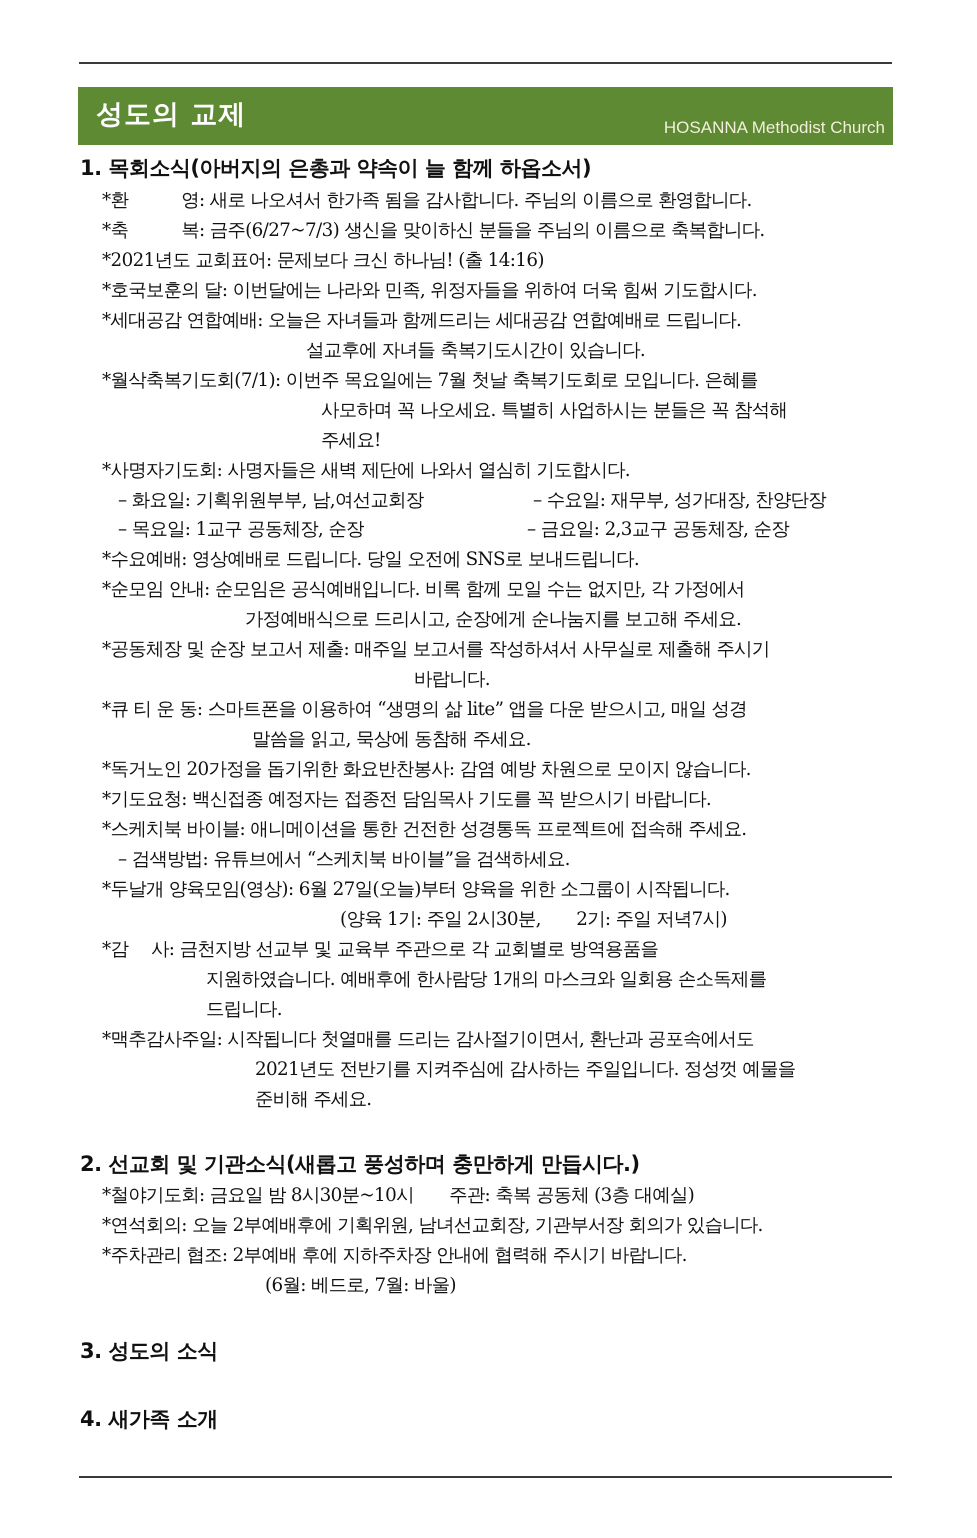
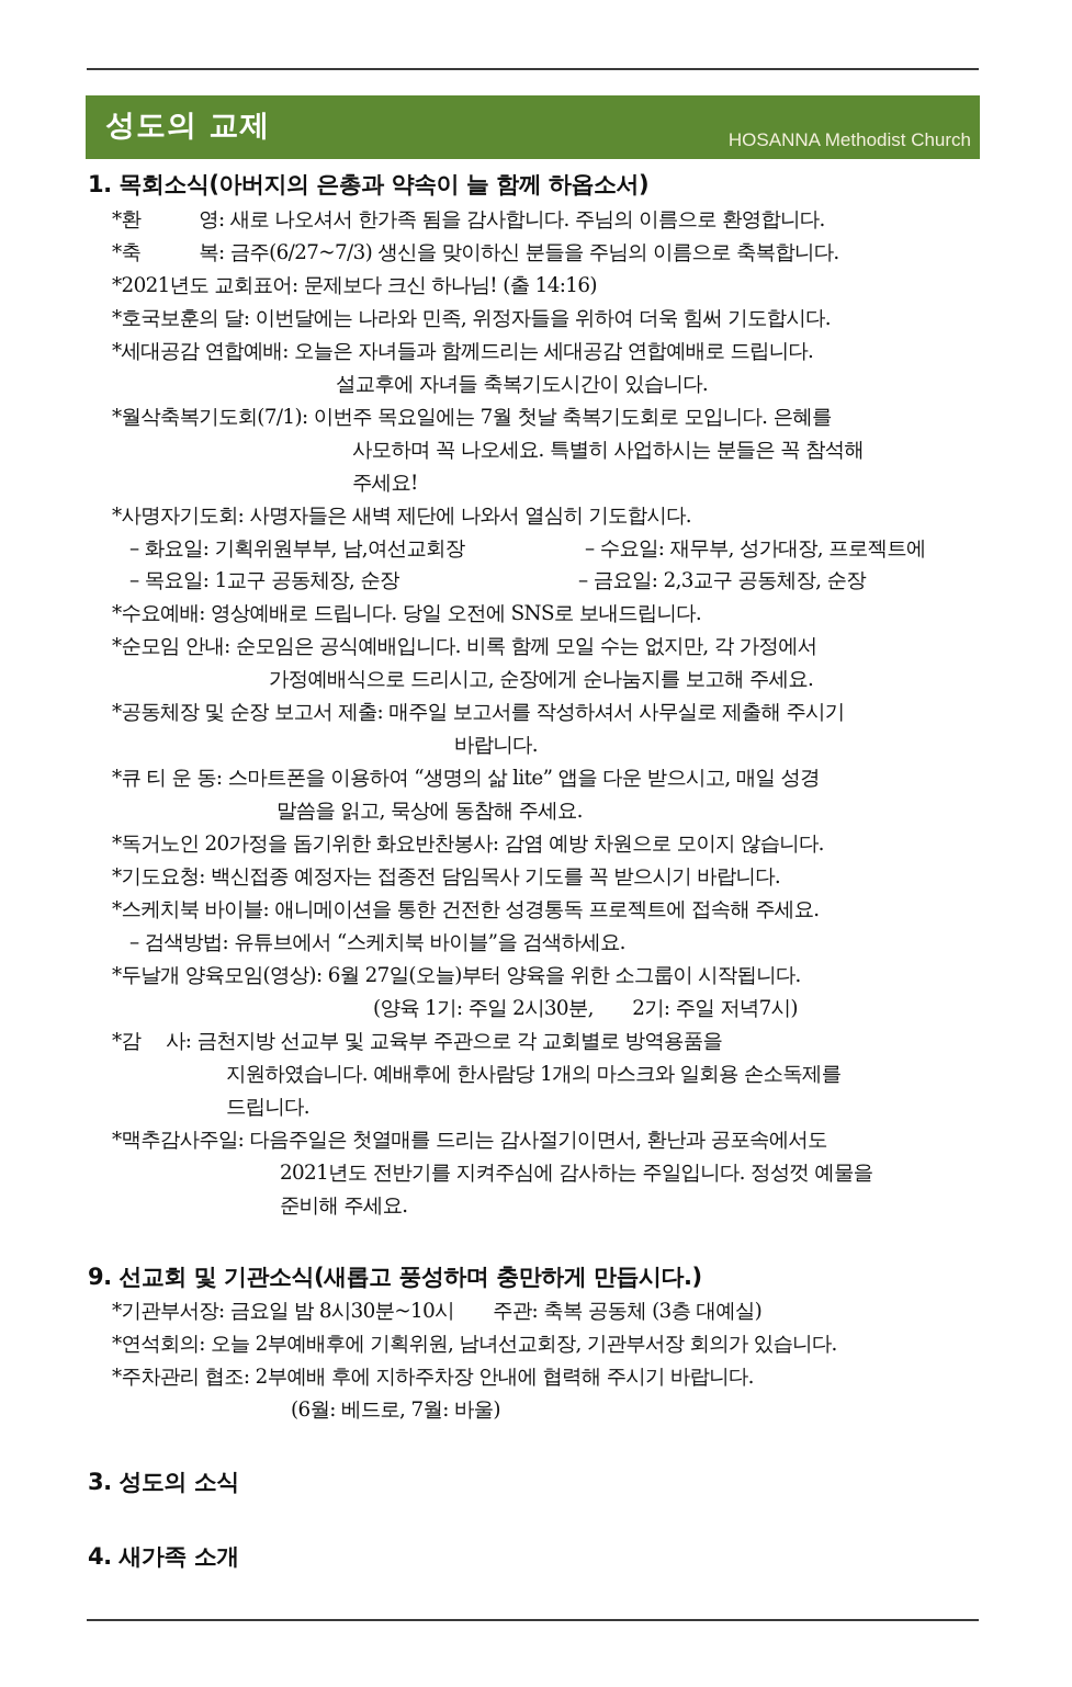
  성도의 교제
  HOSANNA Methodist Church
  1. 목회소식(아버지의 은총과 약속이 늘 함께 하옵소서)
  *환 영: 새로 나오셔서 한가족 됨을 감사합니다. 주님의 이름으로 환영합니다.
  *축 복: 금주(6/27~7/3) 생신을 맞이하신 분들을 주님의 이름으로 축복합니다.
  *2021년도 교회표어: 문제보다 크신 하나님! (출 14:16)
  *호국보훈의 달: 이번달에는 나라와 민족, 위정자들을 위하여 더욱 힘써 기도합시다.
  *세대공감 연합예배: 오늘은 자녀들과 함께드리는 세대공감 연합예배로 드립니다.
  설교후에 자녀들 축복기도시간이 있습니다.
  *월삭축복기도회(7/1): 이번주 목요일에는 7월 첫날 축복기도회로 모입니다. 은혜를
  사모하며 꼭 나오세요. 특별히 사업하시는 분들은 꼭 참석해
  주세요!
  *사명자기도회: 사명자들은 새벽 제단에 나와서 열심히 기도합시다.
  – 화요일: 기획위원부부, 남,여선교회장
- – 수요일: 재무부, 성가대장, 찬양단장
+ – 수요일: 재무부, 성가대장, 프로젝트에
  – 목요일: 1교구 공동체장, 순장
  – 금요일: 2,3교구 공동체장, 순장
  *수요예배: 영상예배로 드립니다. 당일 오전에 SNS로 보내드립니다.
  *순모임 안내: 순모임은 공식예배입니다. 비록 함께 모일 수는 없지만, 각 가정에서
  가정예배식으로 드리시고, 순장에게 순나눔지를 보고해 주세요.
  *공동체장 및 순장 보고서 제출: 매주일 보고서를 작성하셔서 사무실로 제출해 주시기
  바랍니다.
  *큐 티 운 동: 스마트폰을 이용하여 “생명의 삶 lite” 앱을 다운 받으시고, 매일 성경
  말씀을 읽고, 묵상에 동참해 주세요.
  *독거노인 20가정을 돕기위한 화요반찬봉사: 감염 예방 차원으로 모이지 않습니다.
  *기도요청: 백신접종 예정자는 접종전 담임목사 기도를 꼭 받으시기 바랍니다.
  *스케치북 바이블: 애니메이션을 통한 건전한 성경통독 프로젝트에 접속해 주세요.
  – 검색방법: 유튜브에서 “스케치북 바이블”을 검색하세요.
  *두날개 양육모임(영상): 6월 27일(오늘)부터 양육을 위한 소그룹이 시작됩니다.
  (양육 1기: 주일 2시30분, 2기: 주일 저녁7시)
  *감 사: 금천지방 선교부 및 교육부 주관으로 각 교회별로 방역용품을
  지원하였습니다. 예배후에 한사람당 1개의 마스크와 일회용 손소독제를
  드립니다.
- *맥추감사주일: 시작됩니다 첫열매를 드리는 감사절기이면서, 환난과 공포속에서도
+ *맥추감사주일: 다음주일은 첫열매를 드리는 감사절기이면서, 환난과 공포속에서도
  2021년도 전반기를 지켜주심에 감사하는 주일입니다. 정성껏 예물을
  준비해 주세요.
- 2. 선교회 및 기관소식(새롭고 풍성하며 충만하게 만듭시다.)
+ 9. 선교회 및 기관소식(새롭고 풍성하며 충만하게 만듭시다.)
- *철야기도회: 금요일 밤 8시30분~10시 주관: 축복 공동체 (3층 대예실)
+ *기관부서장: 금요일 밤 8시30분~10시 주관: 축복 공동체 (3층 대예실)
  *연석회의: 오늘 2부예배후에 기획위원, 남녀선교회장, 기관부서장 회의가 있습니다.
  *주차관리 협조: 2부예배 후에 지하주차장 안내에 협력해 주시기 바랍니다.
  (6월: 베드로, 7월: 바울)
  3. 성도의 소식
  4. 새가족 소개
